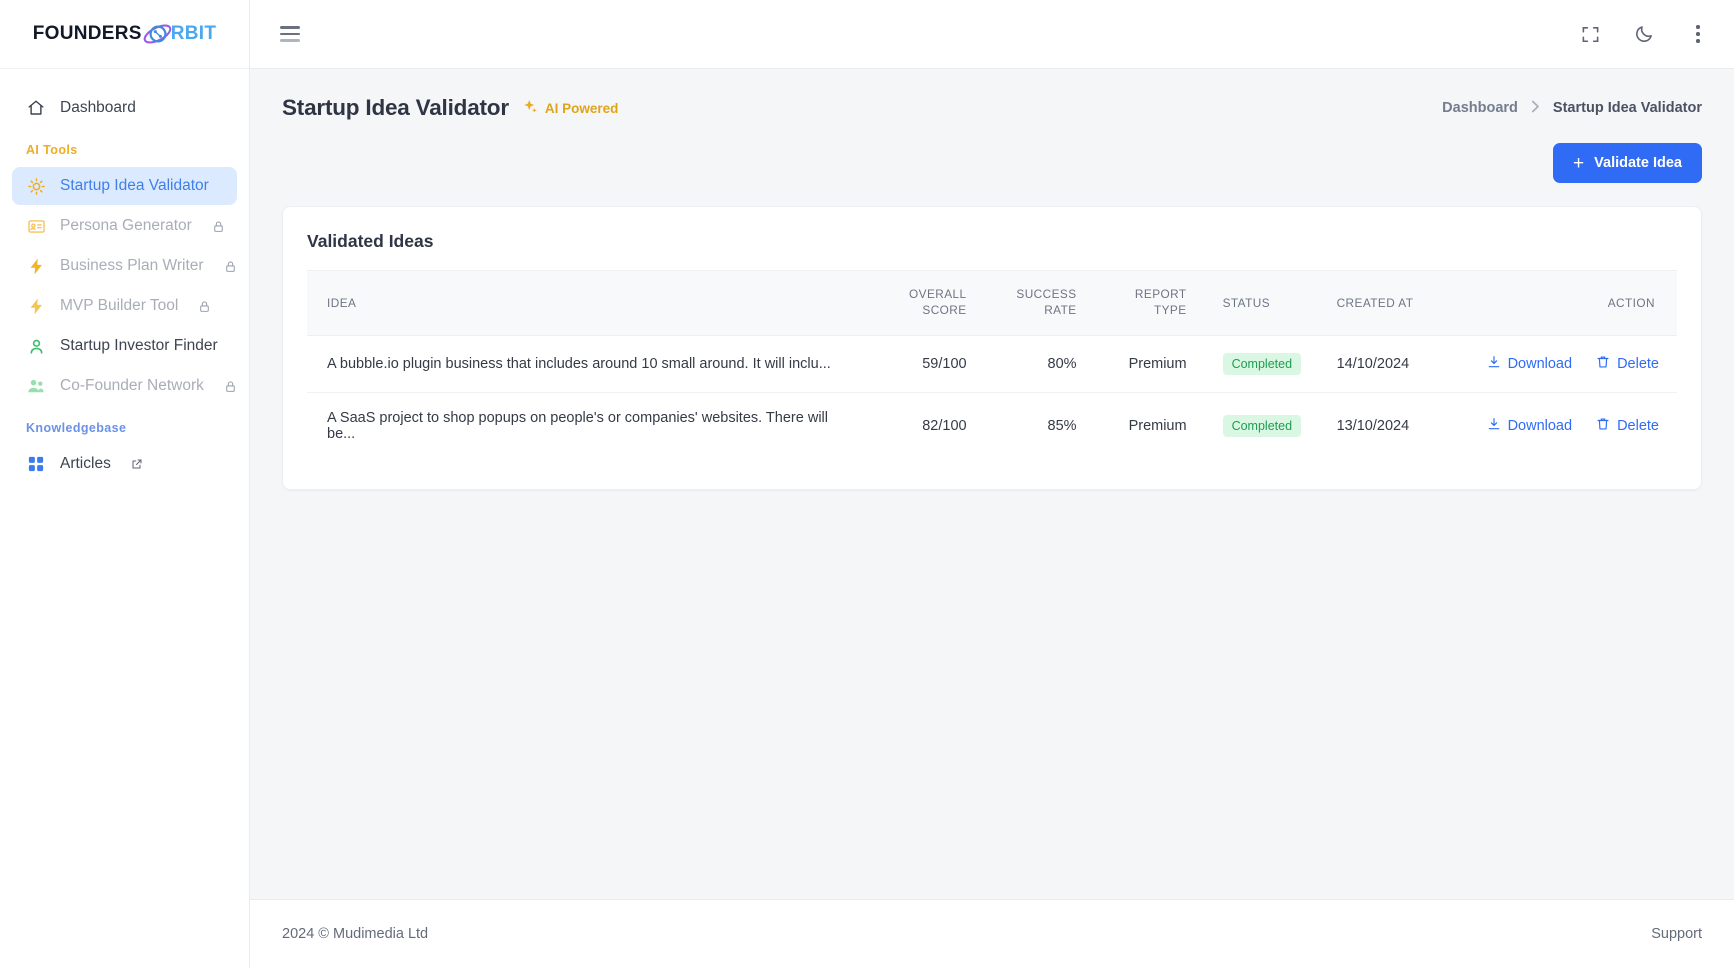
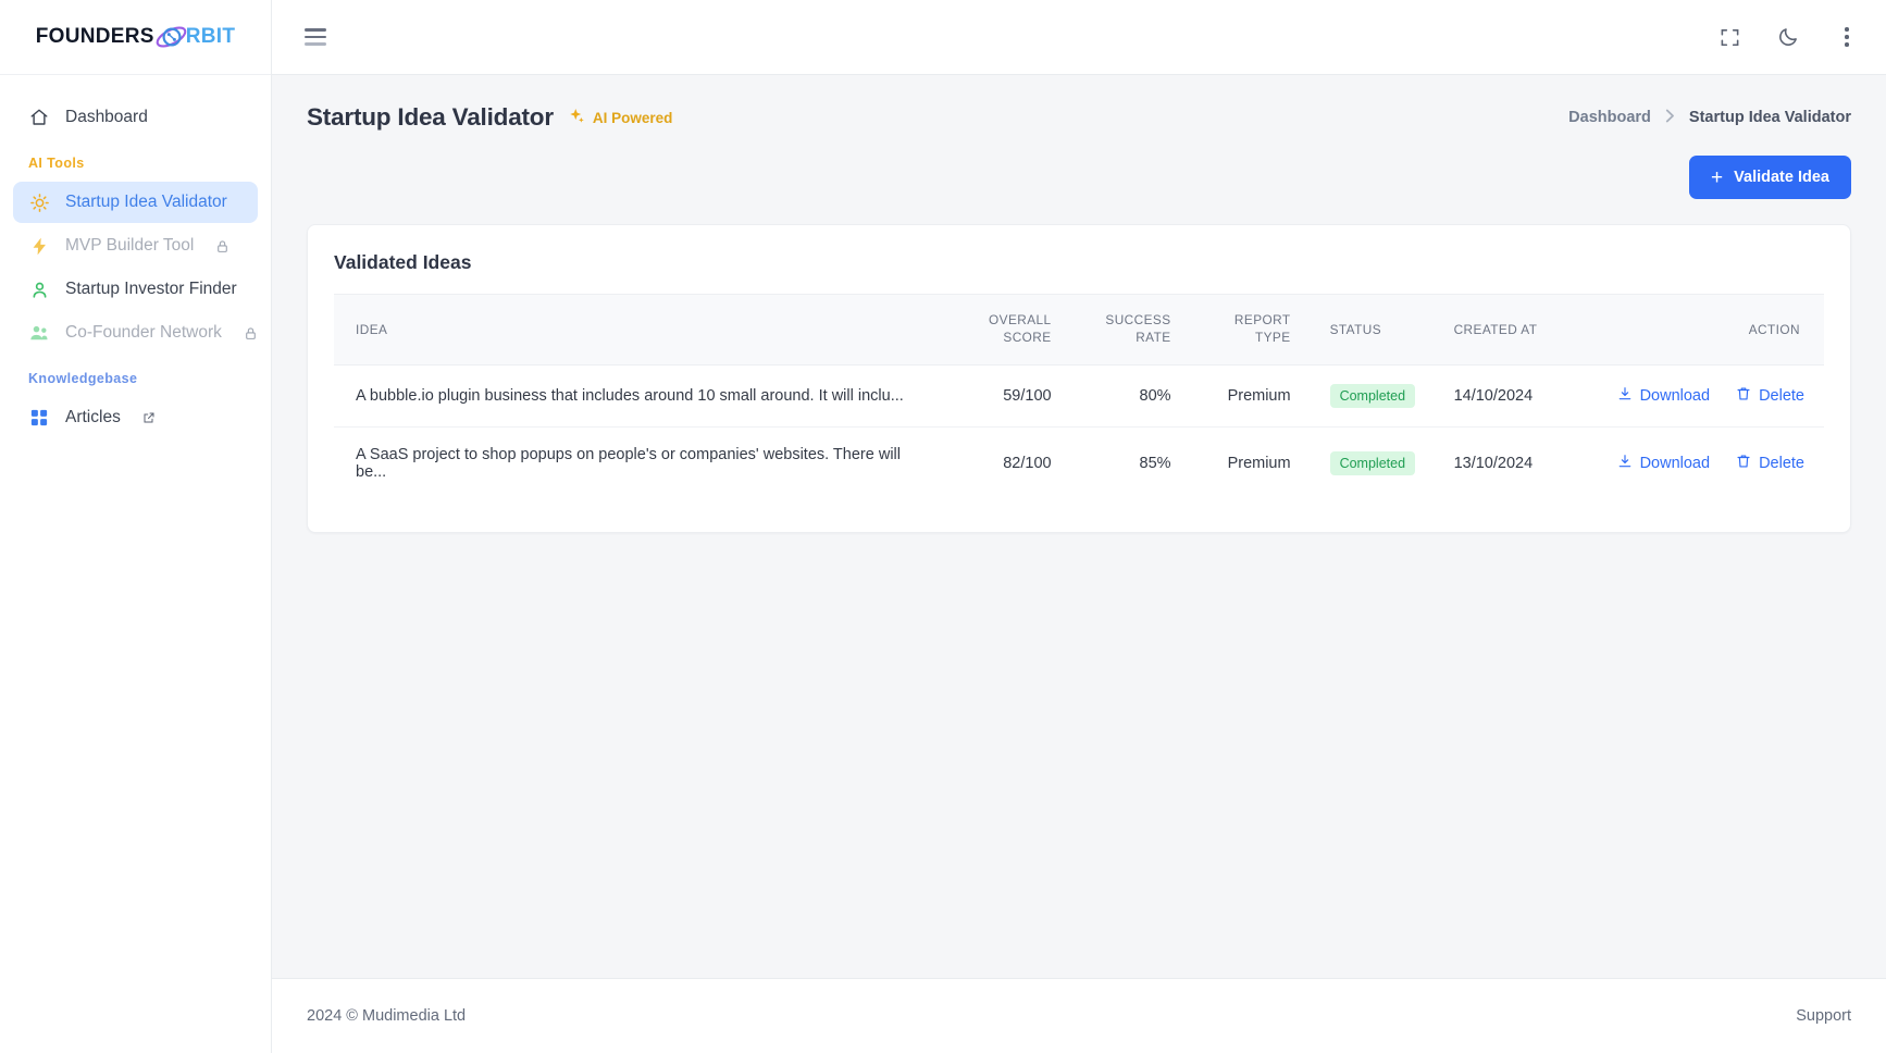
  FOUNDERS
  RBIT
  Dashboard
  AI Tools
  Startup Idea Validator
- Persona Generator
- Business Plan Writer
  MVP Builder Tool
  Startup Investor Finder
  Co-Founder Network
  Knowledgebase
  Articles
  Startup Idea Validator
  AI Powered
  Dashboard
  Startup Idea Validator
  +
  Validate Idea
  Validated Ideas
  IDEA	OVERALL SCORE	SUCCESS RATE	REPORT TYPE	STATUS	CREATED AT	ACTION
  A bubble.io plugin business that includes around 10 small around. It will inclu...	59/100	80%	Premium	Completed	14/10/2024	Download Delete
  A SaaS project to shop popups on people's or companies' websites. There will be...	82/100	85%	Premium	Completed	13/10/2024	Download Delete
  2024 © Mudimedia Ltd
  Support
